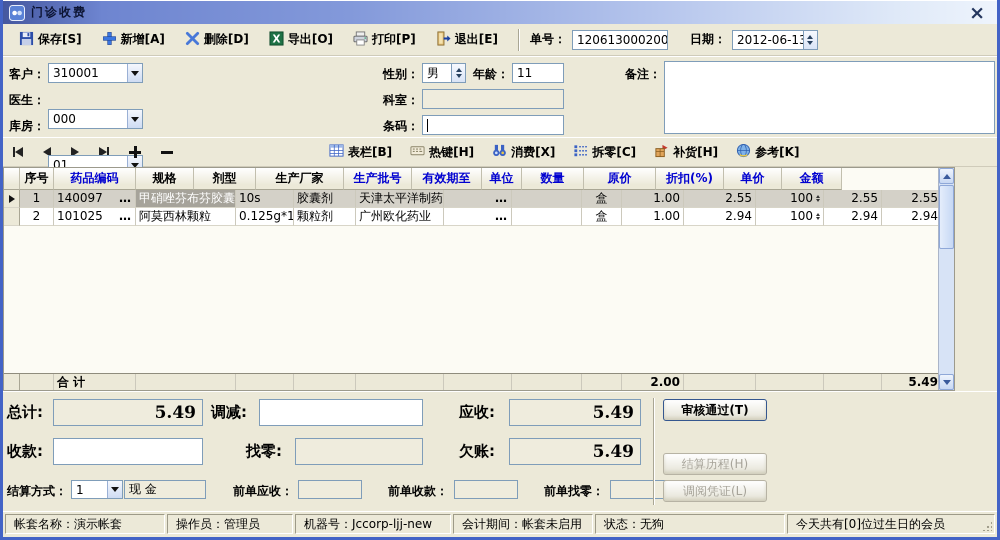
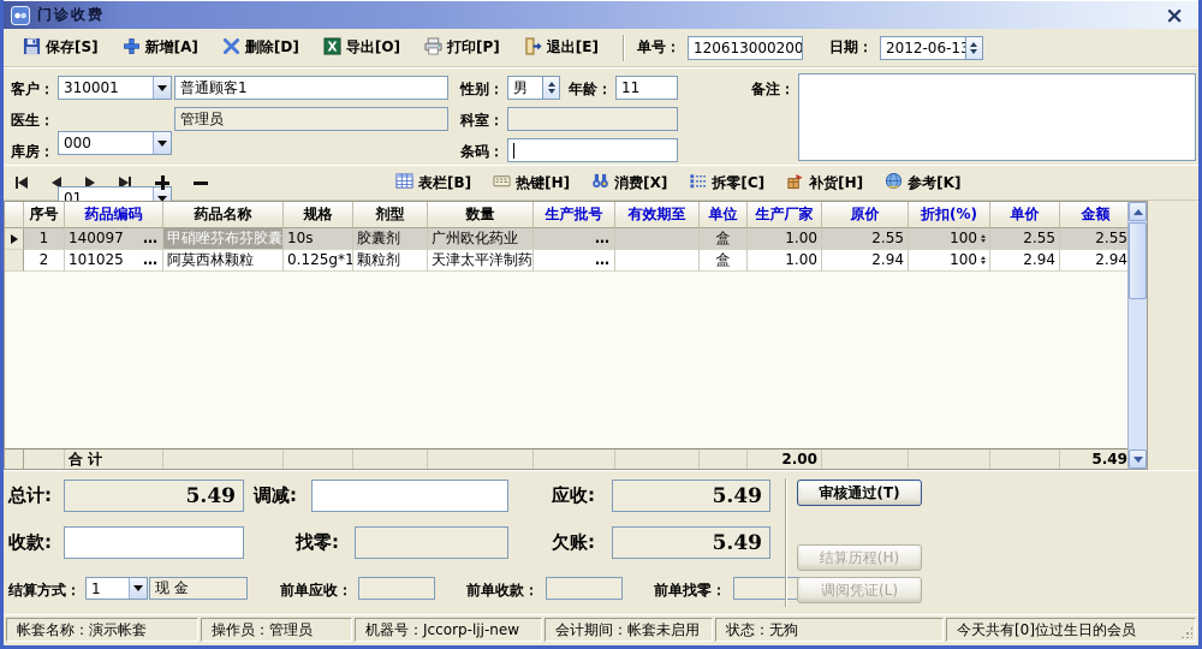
  门诊收费
  ×
  保存[S]
  新增[A]
  删除[D]
  X
  导出[O]
  打印[P]
  退出[E]
  单号：
  120613000200
  日期：
  2012-06-1
  客户：
  310001
+ 普通顾客1
  性别：
  男
  年龄：
  11
  医生：
  000
+ 管理员
  科室：
  库房：
  01
  条码：
  备注：
  表栏[B]
  热键[H]
  消费[X]
  拆零[C]
  补货[H]
  参考[K]
  序号
  药品编码
+ 药品名称
  规格
  剂型
- 生产厂家
+ 数量
  生产批号
  有效期至
  单位
- 数量
+ 生产厂家
  原价
  折扣(%)
  单价
  金额
  1
  140097
  …
  甲硝唑芬布芬胶囊
  10s
  胶囊剂
- 天津太平洋制药
+ 广州欧化药业
  …
  盒
  1.00
  2.55
  100
  2.55
  2.55
  2
  101025
  …
  阿莫西林颗粒
  0.125g*1
  颗粒剂
- 广州欧化药业
+ 天津太平洋制药
  …
  盒
  1.00
  2.94
  100
  2.94
  2.94
  合 计
  2.00
  5.49
  总计:
  5.49
  调减:
  应收:
  5.49
  收款:
  找零:
  欠账:
  5.49
  结算方式：
  1
  现 金
  前单应收：
  前单收款：
  前单找零：
  审核通过(T)
  结算历程(H)
  调阅凭证(L)
  帐套名称：演示帐套
  操作员：管理员
  机器号：Jccorp-ljj-new
  会计期间：帐套未启用
  状态：无狗
  今天共有[0]位过生日的会员
